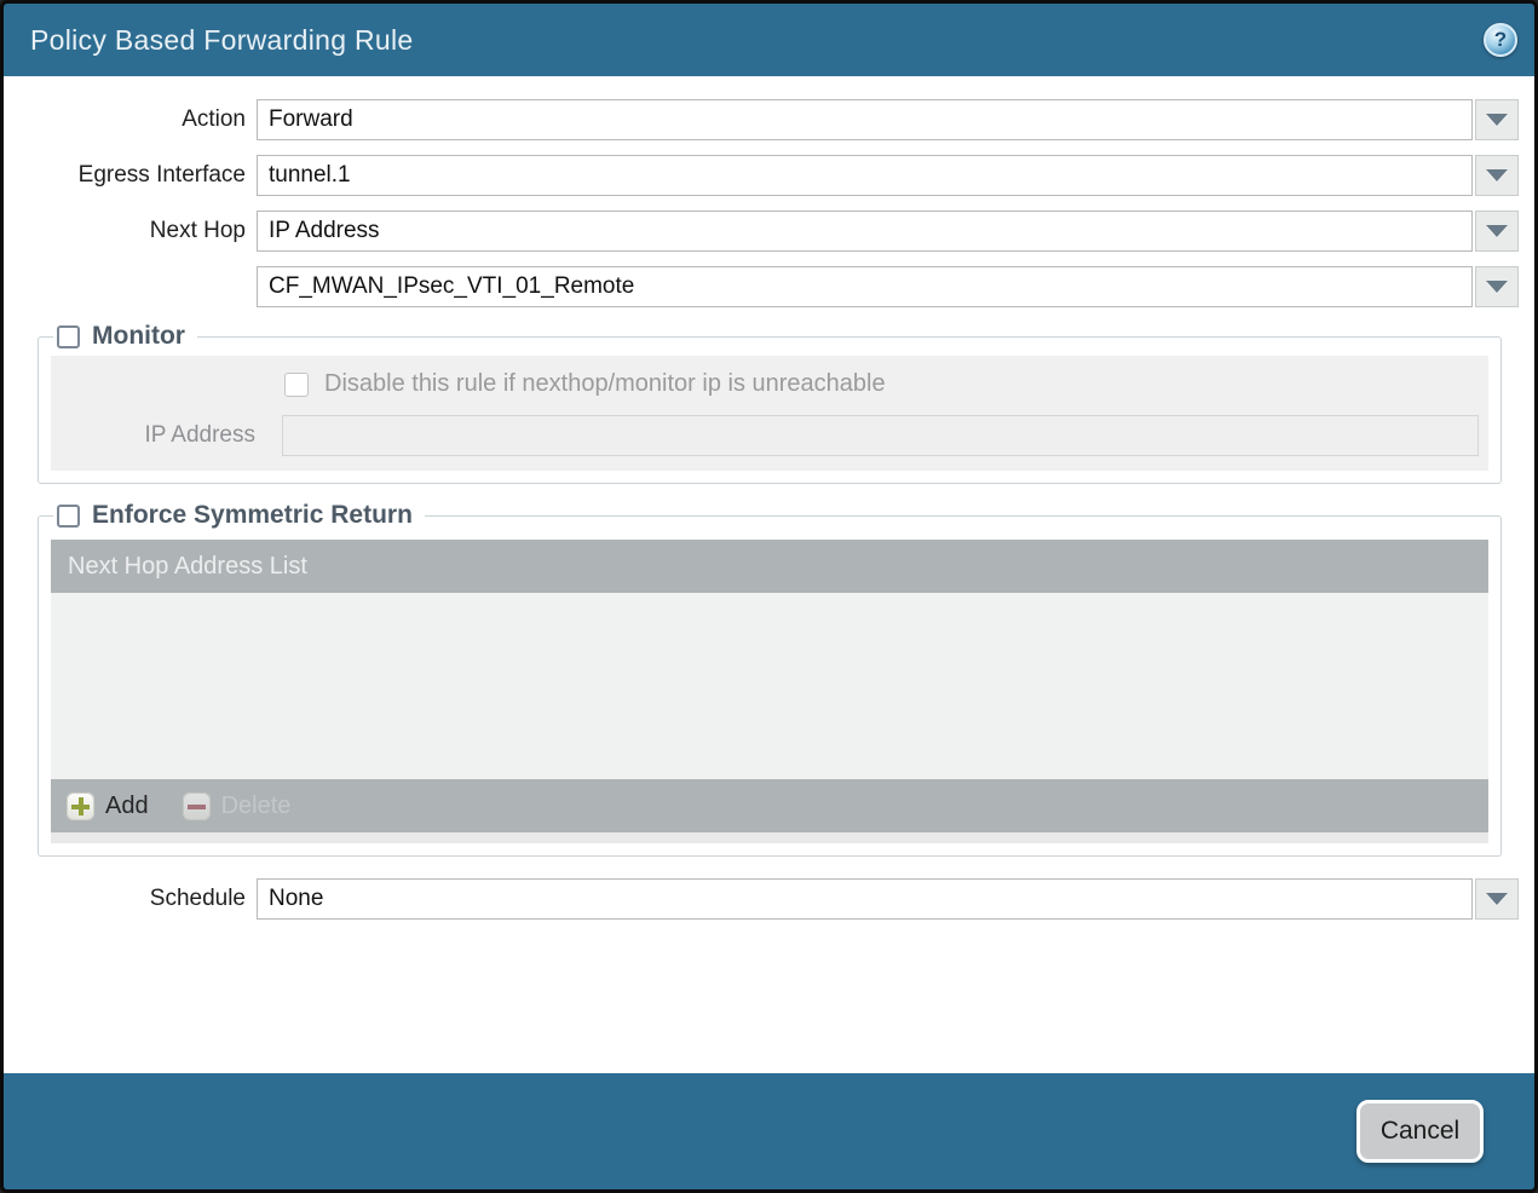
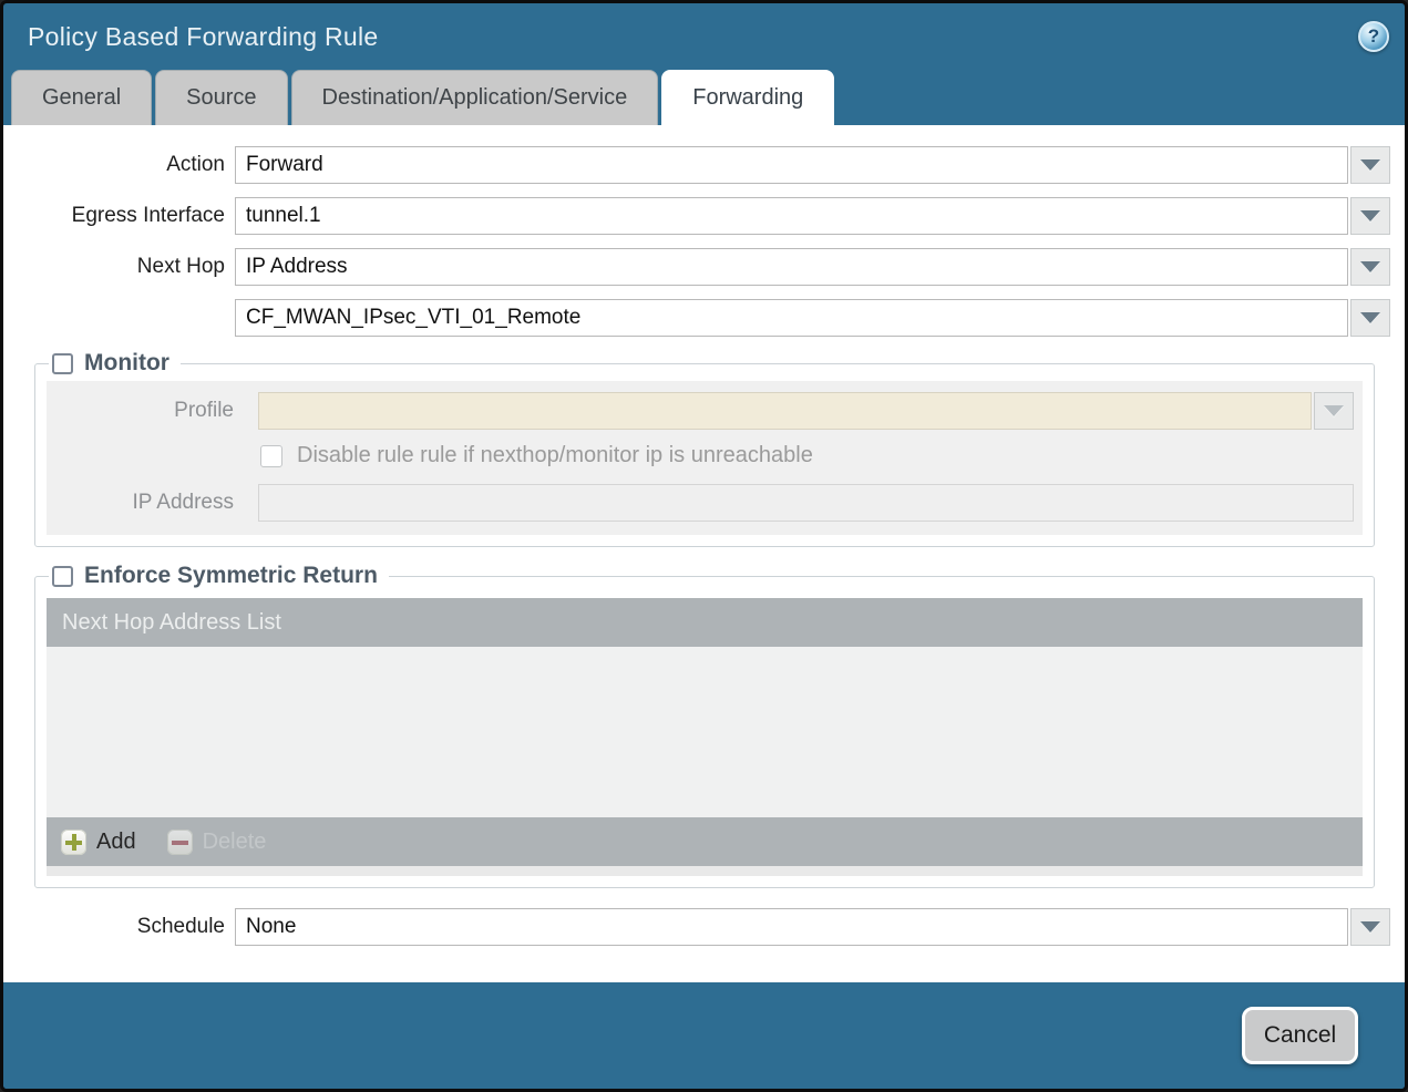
  Policy Based Forwarding Rule
  ?
+ General
+ Source
+ Destination/Application/Service
+ Forwarding
  Action
  Forward
  Egress Interface
  tunnel.1
  Next Hop
  IP Address
  CF_MWAN_IPsec_VTI_01_Remote
  Monitor
+ Profile
- Disable this rule if nexthop/monitor ip is unreachable
+ Disable rule rule if nexthop/monitor ip is unreachable
  IP Address
  Enforce Symmetric Return
  Next Hop Address List
  Add
  Schedule
  None
  Cancel
